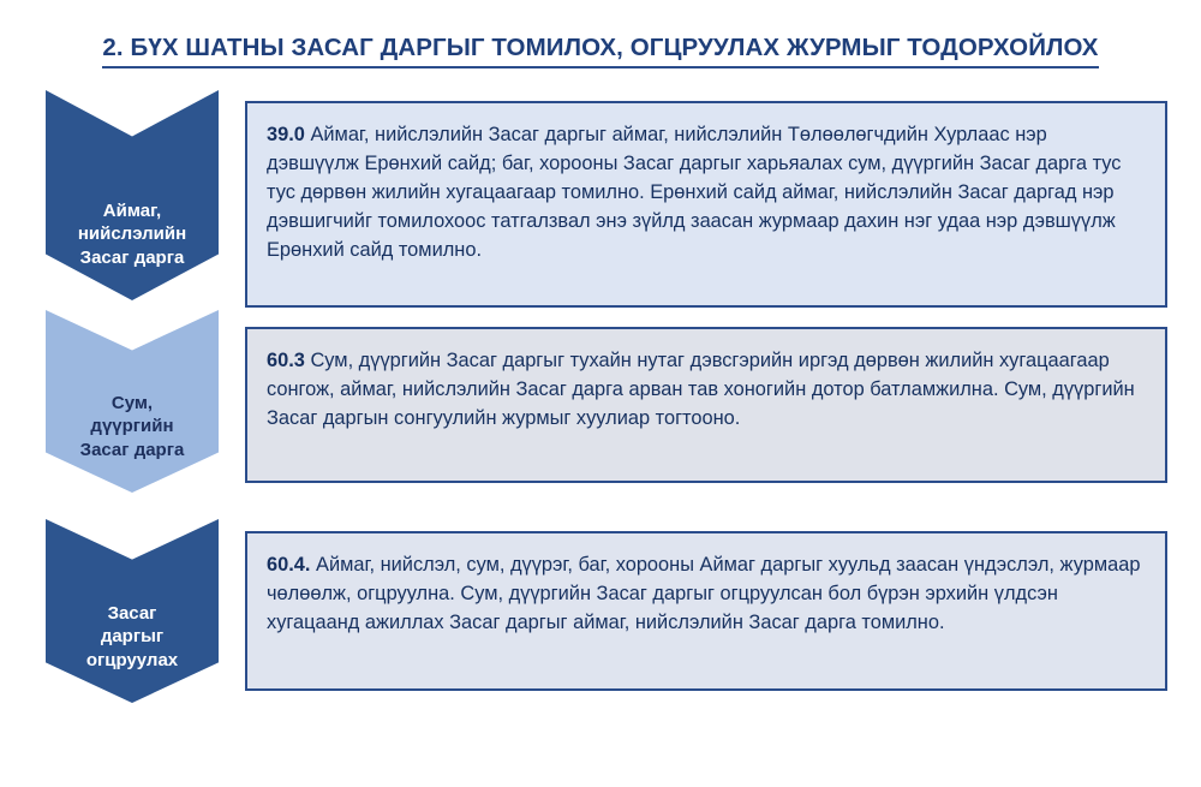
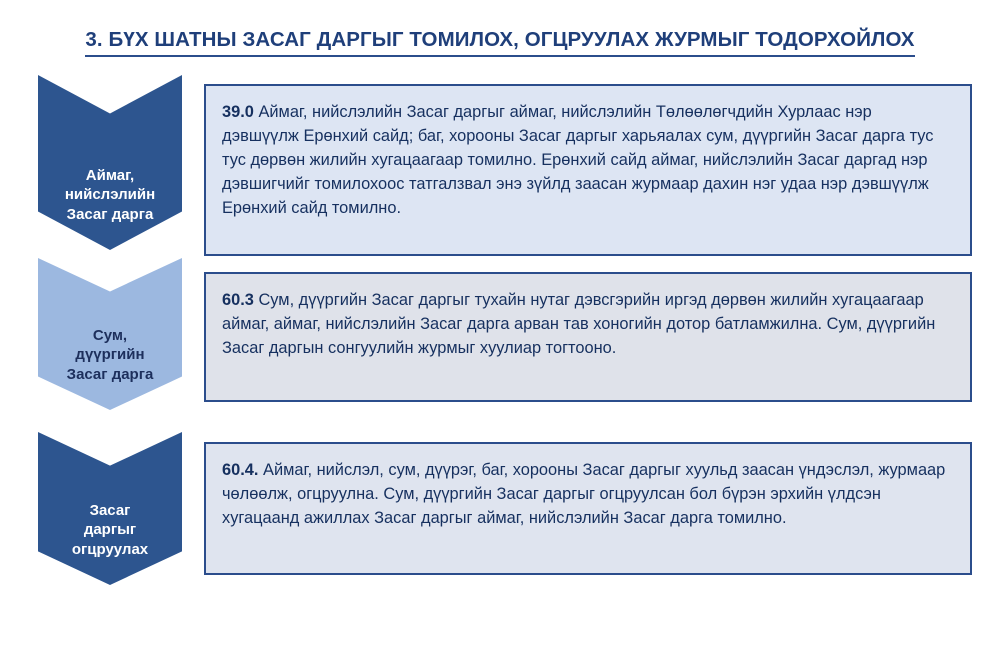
- 2. БҮХ ШАТНЫ ЗАСАГ ДАРГЫГ ТОМИЛОХ, ОГЦРУУЛАХ ЖУРМЫГ ТОДОРХОЙЛОХ
+ 3. БҮХ ШАТНЫ ЗАСАГ ДАРГЫГ ТОМИЛОХ, ОГЦРУУЛАХ ЖУРМЫГ ТОДОРХОЙЛОХ
  Аймаг,
  нийслэлийн
  Засаг дарга
  Сум,
  дүүргийн
  Засаг дарга
  Засаг
  даргыг
  огцруулах
  39.0 Аймаг, нийслэлийн Засаг даргыг аймаг, нийслэлийн Төлөөлөгчдийн Хурлаас нэр дэвшүүлж Ерөнхий сайд; баг, хорооны Засаг даргыг харьяалах сум, дүүргийн Засаг дарга тус тус дөрвөн жилийн хугацаагаар томилно. Ерөнхий сайд аймаг, нийслэлийн Засаг даргад нэр дэвшигчийг томилохоос татгалзвал энэ зүйлд заасан журмаар дахин нэг удаа нэр дэвшүүлж Ерөнхий сайд томилно.
- 60.3 Сум, дүүргийн Засаг даргыг тухайн нутаг дэвсгэрийн иргэд дөрвөн жилийн хугацаагаар сонгож, аймаг, нийслэлийн Засаг дарга арван тав хоногийн дотор батламжилна. Сум, дүүргийн Засаг даргын сонгуулийн журмыг хуулиар тогтооно.
+ 60.3 Сум, дүүргийн Засаг даргыг тухайн нутаг дэвсгэрийн иргэд дөрвөн жилийн хугацаагаар аймаг, аймаг, нийслэлийн Засаг дарга арван тав хоногийн дотор батламжилна. Сум, дүүргийн Засаг даргын сонгуулийн журмыг хуулиар тогтооно.
- 60.4. Аймаг, нийслэл, сум, дүүрэг, баг, хорооны Аймаг даргыг хуульд заасан үндэслэл, журмаар чөлөөлж, огцруулна. Сум, дүүргийн Засаг даргыг огцруулсан бол бүрэн эрхийн үлдсэн хугацаанд ажиллах Засаг даргыг аймаг, нийслэлийн Засаг дарга томилно.
+ 60.4. Аймаг, нийслэл, сум, дүүрэг, баг, хорооны Засаг даргыг хуульд заасан үндэслэл, журмаар чөлөөлж, огцруулна. Сум, дүүргийн Засаг даргыг огцруулсан бол бүрэн эрхийн үлдсэн хугацаанд ажиллах Засаг даргыг аймаг, нийслэлийн Засаг дарга томилно.
